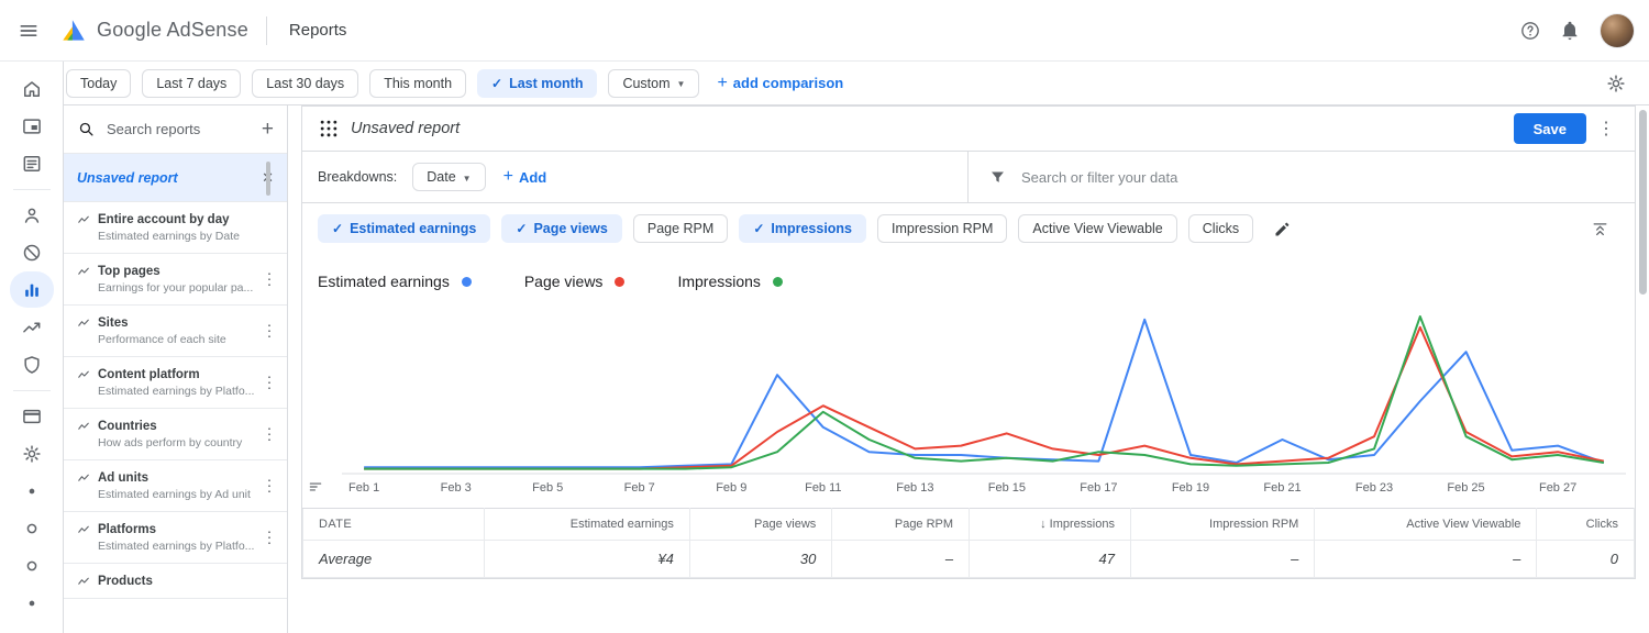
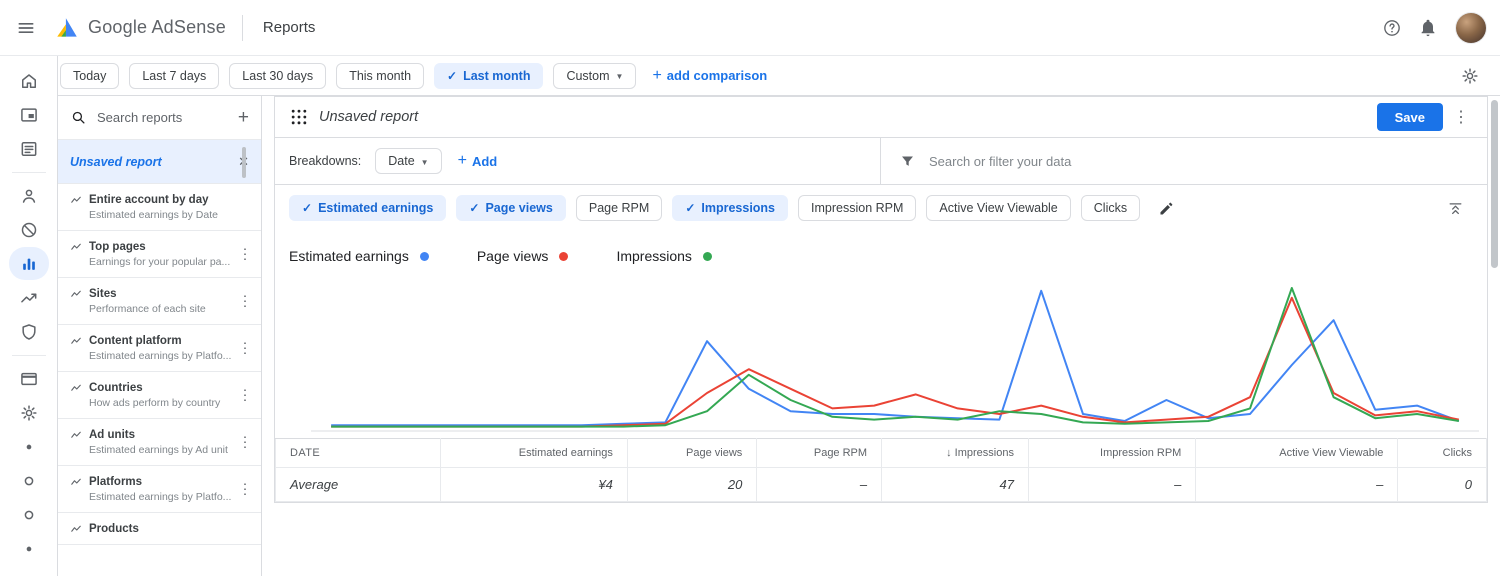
  Google AdSense
  Reports
  Today
  Last 7 days
  Last 30 days
  This month
  ✓
  Last month
  Custom
  ▼
  +
  add comparison
  Search reports
  +
  Unsaved report
  Entire account by day
  Estimated earnings by Date
  Top pages
  Earnings for your popular pa...
  ⋮
  Sites
  Performance of each site
  ⋮
  Content platform
  Estimated earnings by Platfo...
  ⋮
  Countries
  How ads perform by country
  ⋮
  Ad units
  Estimated earnings by Ad unit
  ⋮
  Platforms
  Estimated earnings by Platfo...
  ⋮
  Products
  Unsaved report
  Save
  ⋮
  Breakdowns:
  Date
  ▼
  +
  Add
  Search or filter your data
  ✓
  Estimated earnings
  ✓
  Page views
  Page RPM
  ✓
  Impressions
  Impression RPM
  Active View Viewable
  Clicks
  Estimated earnings
  Page views
  Impressions
- Feb 1
- Feb 3
- Feb 5
- Feb 7
- Feb 9
- Feb 11
- Feb 13
- Feb 15
- Feb 17
- Feb 19
- Feb 21
- Feb 23
- Feb 25
- Feb 27
  DATE	Estimated earnings	Page views	Page RPM	↓ Impressions	Impression RPM	Active View Viewable	Clicks
- Average	¥4	30	–	47	–	–	0
+ Average	¥4	20	–	47	–	–	0
